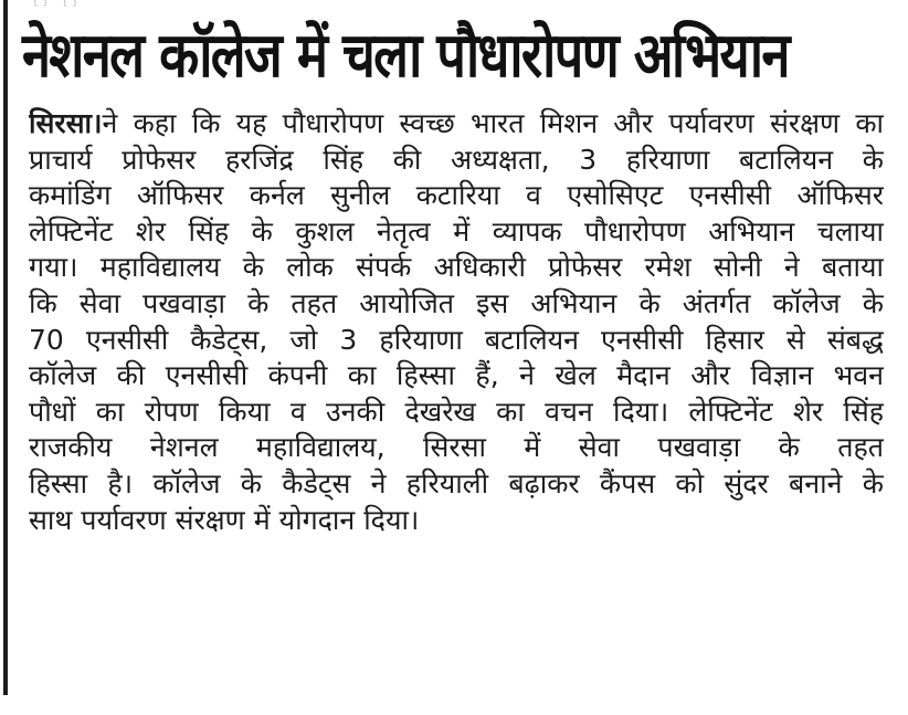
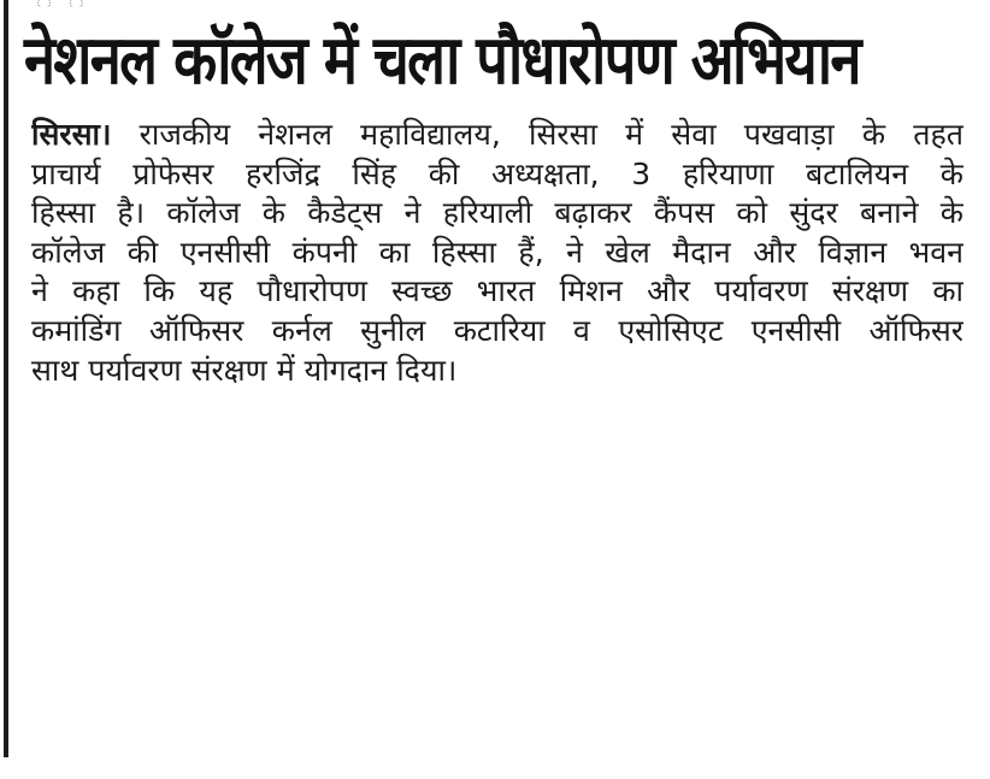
  ु ँ
  नेशनल कॉलेज में चला पौधारोपण अभियान
- सिरसा।ने कहा कि यह पौधारोपण स्वच्छ भारत मिशन और पर्यावरण संरक्षण का
+ सिरसा। राजकीय नेशनल महाविद्यालय, सिरसा में सेवा पखवाड़ा के तहत
  प्राचार्य प्रोफेसर हरजिंद्र सिंह की अध्यक्षता, 3 हरियाणा बटालियन के
- कमांडिंग ऑफिसर कर्नल सुनील कटारिया व एसोसिएट एनसीसी ऑफिसर
+ हिस्सा है। कॉलेज के कैडेट्स ने हरियाली बढ़ाकर कैंपस को सुंदर बनाने के
- लेफ्टिनेंट शेर सिंह के कुशल नेतृत्व में व्यापक पौधारोपण अभियान चलाया
- गया। महाविद्यालय के लोक संपर्क अधिकारी प्रोफेसर रमेश सोनी ने बताया
- कि सेवा पखवाड़ा के तहत आयोजित इस अभियान के अंतर्गत कॉलेज के
- 70 एनसीसी कैडेट्स, जो 3 हरियाणा बटालियन एनसीसी हिसार से संबद्ध
  कॉलेज की एनसीसी कंपनी का हिस्सा हैं, ने खेल मैदान और विज्ञान भवन
- पौधों का रोपण किया व उनकी देखरेख का वचन दिया। लेफ्टिनेंट शेर सिंह
- राजकीय नेशनल महाविद्यालय, सिरसा में सेवा पखवाड़ा के तहत
+ ने कहा कि यह पौधारोपण स्वच्छ भारत मिशन और पर्यावरण संरक्षण का
- हिस्सा है। कॉलेज के कैडेट्स ने हरियाली बढ़ाकर कैंपस को सुंदर बनाने के
+ कमांडिंग ऑफिसर कर्नल सुनील कटारिया व एसोसिएट एनसीसी ऑफिसर
  साथ पर्यावरण संरक्षण में योगदान दिया।
